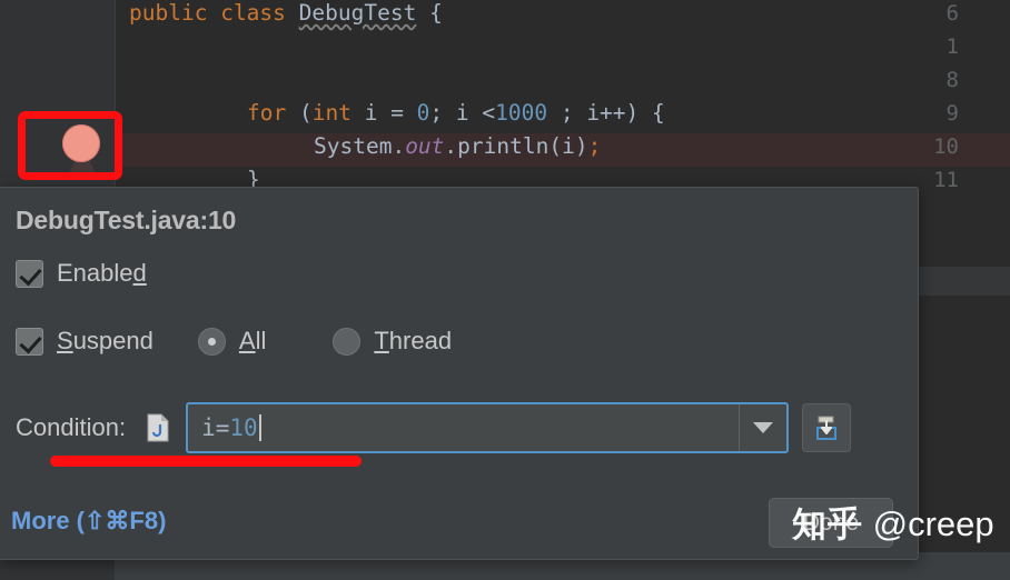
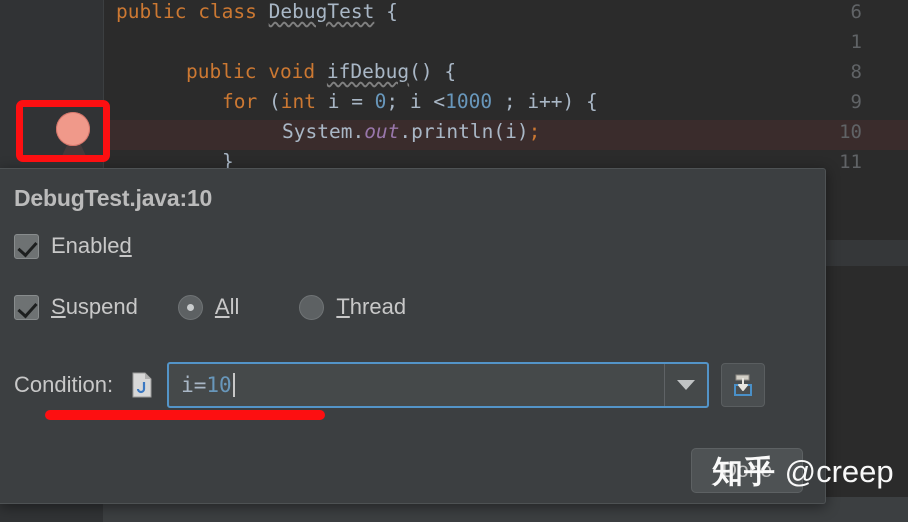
  6
  1
  8
  9
  10
  11
  public class DebugTest {
+ public void ifDebug() {
  for (int i = 0; i <1000 ; i++) {
  System.out.println(i);
  }
  DebugTest.java:10
  Enabled
  Suspend
  All
  Thread
  Condition:
  i=10
- More (⇧⌘F8)
  Done
  知乎 @creep
